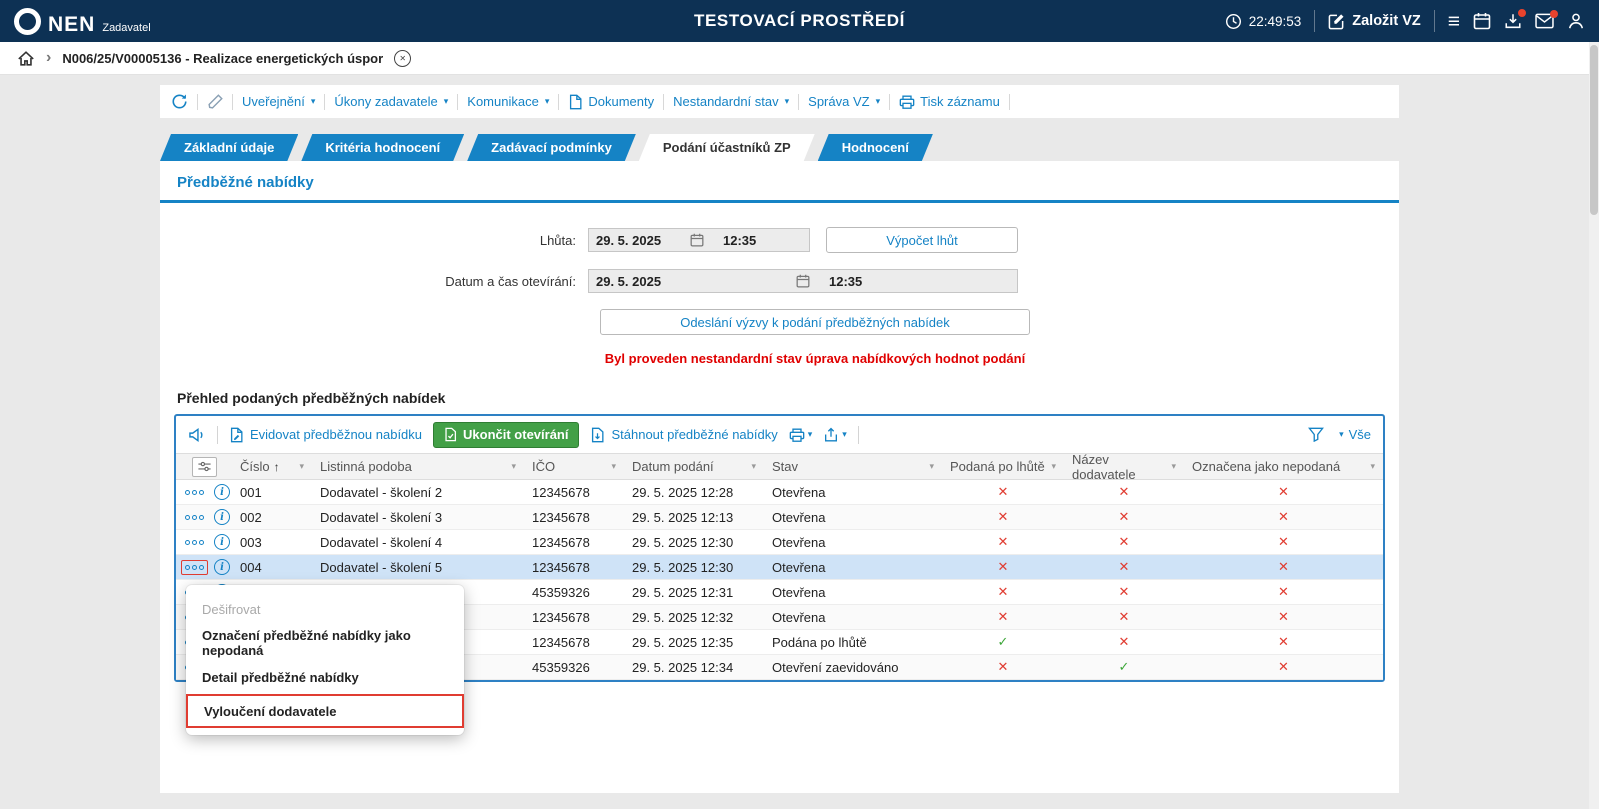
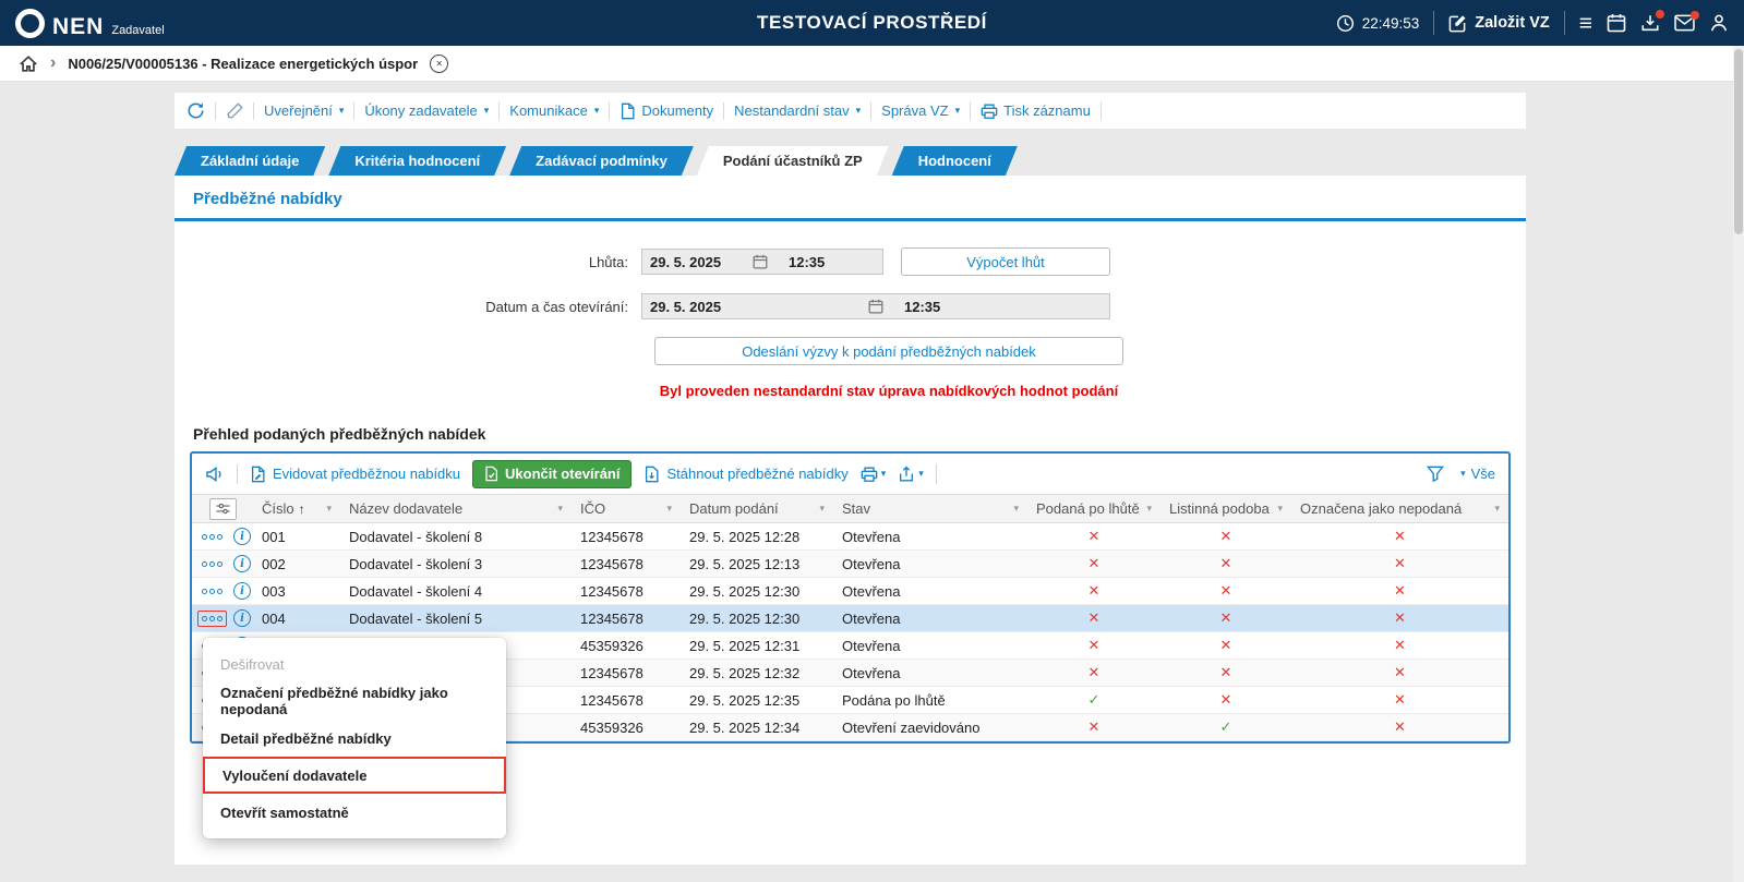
  NEN
  Zadavatel
  TESTOVACÍ PROSTŘEDÍ
  22:49:53
  Založit VZ
  ≡
  ›
  N006/25/V00005136 - Realizace energetických úspor
  ✕
  Uveřejnění
  ▾
  Úkony zadavatele
  ▾
  Komunikace
  ▾
  Dokumenty
  Nestandardní stav
  ▾
  Správa VZ
  ▾
  Tisk záznamu
  Základní údaje
  Kritéria hodnocení
  Zadávací podmínky
  Podání účastníků ZP
  Hodnocení
  Předběžné nabídky
  Lhůta:
  29. 5. 2025
  12:35
  Výpočet lhůt
  Datum a čas otevírání:
  29. 5. 2025
  12:35
  Odeslání výzvy k podání předběžných nabídek
  Byl proveden nestandardní stav úprava nabídkových hodnot podání
  Přehled podaných předběžných nabídek
  Evidovat předběžnou nabídku
  Ukončit otevírání
  Stáhnout předběžné nabídky
  ▾
  ▾
  ▾
  Vše
  Číslo
  ↑
  ▾
- Listinná podoba
+ Název dodavatele
  ▾
  IČO
  ▾
  Datum podání
  ▾
  Stav
  ▾
  Podaná po lhůtě
  ▾
- Název dodavatele
+ Listinná podoba
  ▾
  Označena jako nepodaná
  ▾
  i
  001
- Dodavatel - školení 2
+ Dodavatel - školení 8
  12345678
  29. 5. 2025 12:28
  Otevřena
  ✕
  ✕
  ✕
  i
  002
  Dodavatel - školení 3
  12345678
  29. 5. 2025 12:13
  Otevřena
  ✕
  ✕
  ✕
  i
  003
  Dodavatel - školení 4
  12345678
  29. 5. 2025 12:30
  Otevřena
  ✕
  ✕
  ✕
  i
  004
  Dodavatel - školení 5
  12345678
  29. 5. 2025 12:30
  Otevřena
  ✕
  ✕
  ✕
  45359326
  29. 5. 2025 12:31
  Otevřena
  ✕
  ✕
  ✕
  12345678
  29. 5. 2025 12:32
  Otevřena
  ✕
  ✕
  ✕
  12345678
  29. 5. 2025 12:35
  Podána po lhůtě
  ✓
  ✕
  ✕
  45359326
  29. 5. 2025 12:34
  Otevření zaevidováno
  ✕
  ✓
  ✕
  Dešifrovat
  Označení předběžné nabídky jako nepodaná
  Detail předběžné nabídky
  Vyloučení dodavatele
+ Otevřít samostatně
